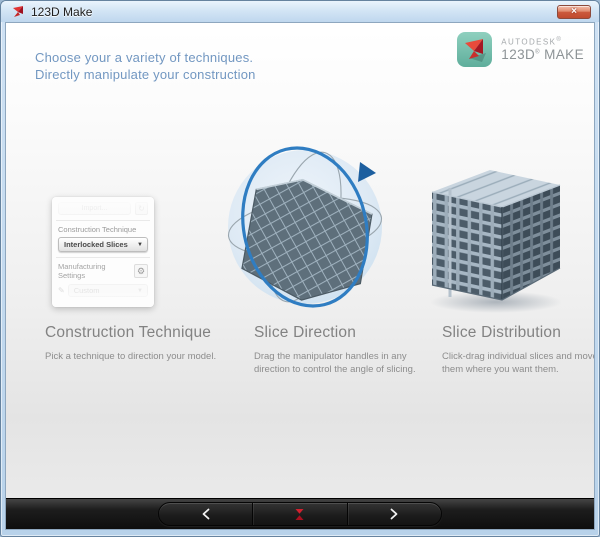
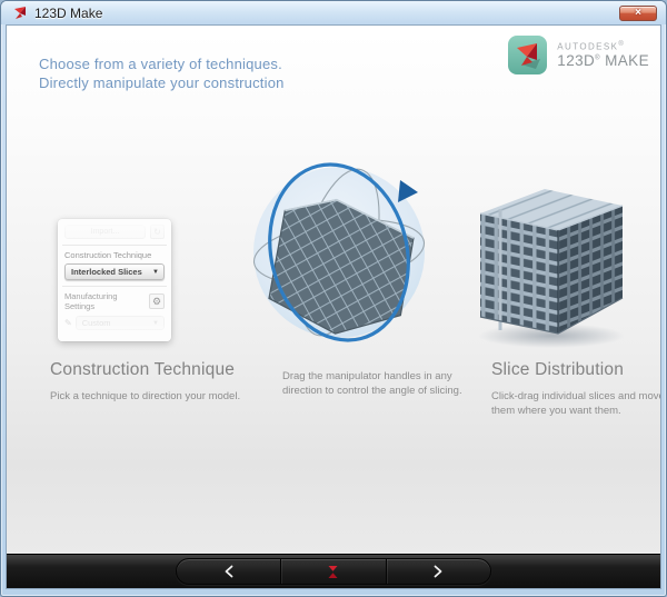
  123D Make
  ×
- Choose your a variety of techniques.
+ Choose from a variety of techniques.
  Directly manipulate your construction
  AUTODESK
  123D MAKE
  Construction Technique
  Interlocked Slices
  Manufacturing Settings
  ⚙
  Construction Technique
  Pick a technique to direction your model.
- Slice Direction
  Drag the manipulator handles in any direction to control the angle of slicing.
  Slice Distribution
  Click-drag individual slices and mov them where you want them.
